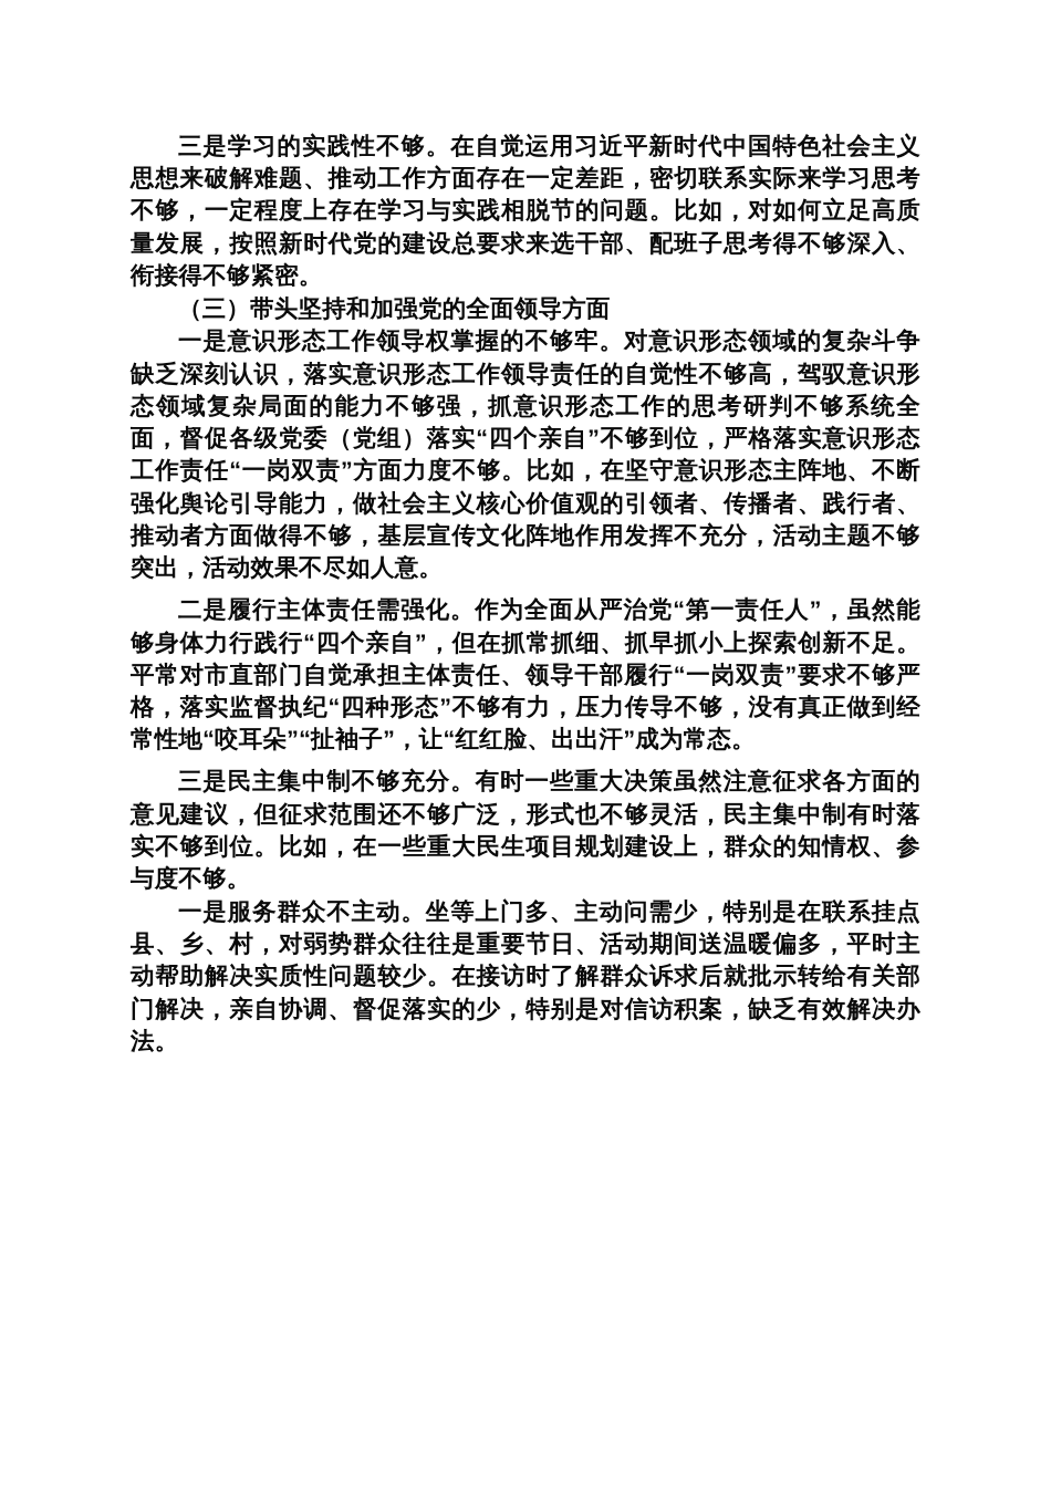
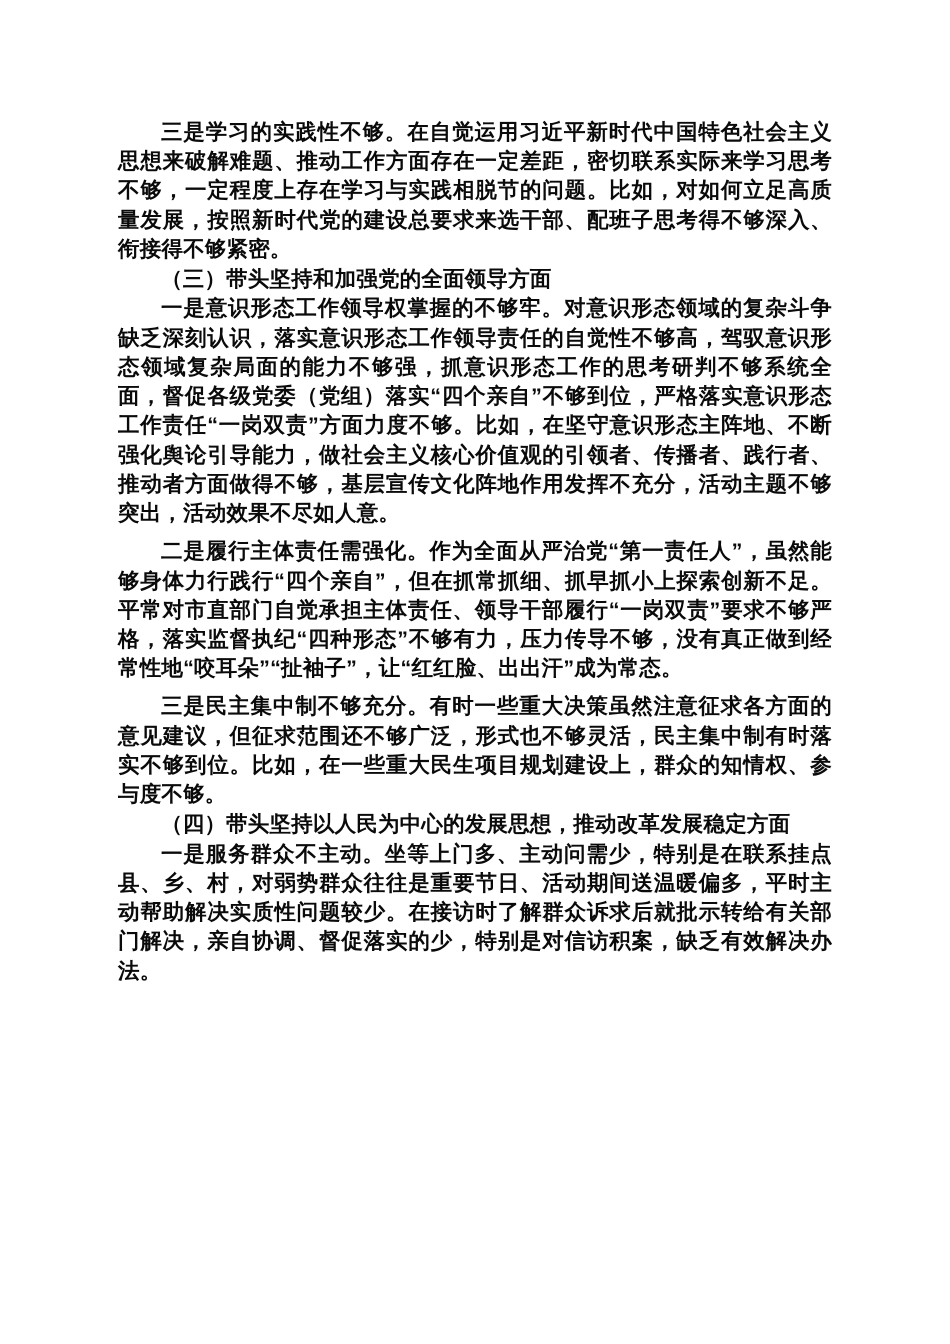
  三是学习的实践性不够。在自觉运用习近平新时代中国特色社会主义思想来破解难题、推动工作方面存在一定差距，密切联系实际来学习思考不够，一定程度上存在学习与实践相脱节的问题。比如，对如何立足高质量发展，按照新时代党的建设总要求来选干部、配班子思考得不够深入、衔接得不够紧密。
  （三）带头坚持和加强党的全面领导方面
  一是意识形态工作领导权掌握的不够牢。对意识形态领域的复杂斗争缺乏深刻认识，落实意识形态工作领导责任的自觉性不够高，驾驭意识形态领域复杂局面的能力不够强，抓意识形态工作的思考研判不够系统全面，督促各级党委（党组）落实“四个亲自”不够到位，严格落实意识形态工作责任“一岗双责”方面力度不够。比如，在坚守意识形态主阵地、不断强化舆论引导能力，做社会主义核心价值观的引领者、传播者、践行者、推动者方面做得不够，基层宣传文化阵地作用发挥不充分，活动主题不够突出，活动效果不尽如人意。
  二是履行主体责任需强化。作为全面从严治党“第一责任人”，虽然能够身体力行践行“四个亲自”，但在抓常抓细、抓早抓小上探索创新不足。平常对市直部门自觉承担主体责任、领导干部履行“一岗双责”要求不够严格，落实监督执纪“四种形态”不够有力，压力传导不够，没有真正做到经常性地“咬耳朵”“扯袖子”，让“红红脸、出出汗”成为常态。
  三是民主集中制不够充分。有时一些重大决策虽然注意征求各方面的意见建议，但征求范围还不够广泛，形式也不够灵活，民主集中制有时落实不够到位。比如，在一些重大民生项目规划建设上，群众的知情权、参与度不够。
+ （四）带头坚持以人民为中心的发展思想，推动改革发展稳定方面
  一是服务群众不主动。坐等上门多、主动问需少，特别是在联系挂点县、乡、村，对弱势群众往往是重要节日、活动期间送温暖偏多，平时主动帮助解决实质性问题较少。在接访时了解群众诉求后就批示转给有关部门解决，亲自协调、督促落实的少，特别是对信访积案，缺乏有效解决办法。
